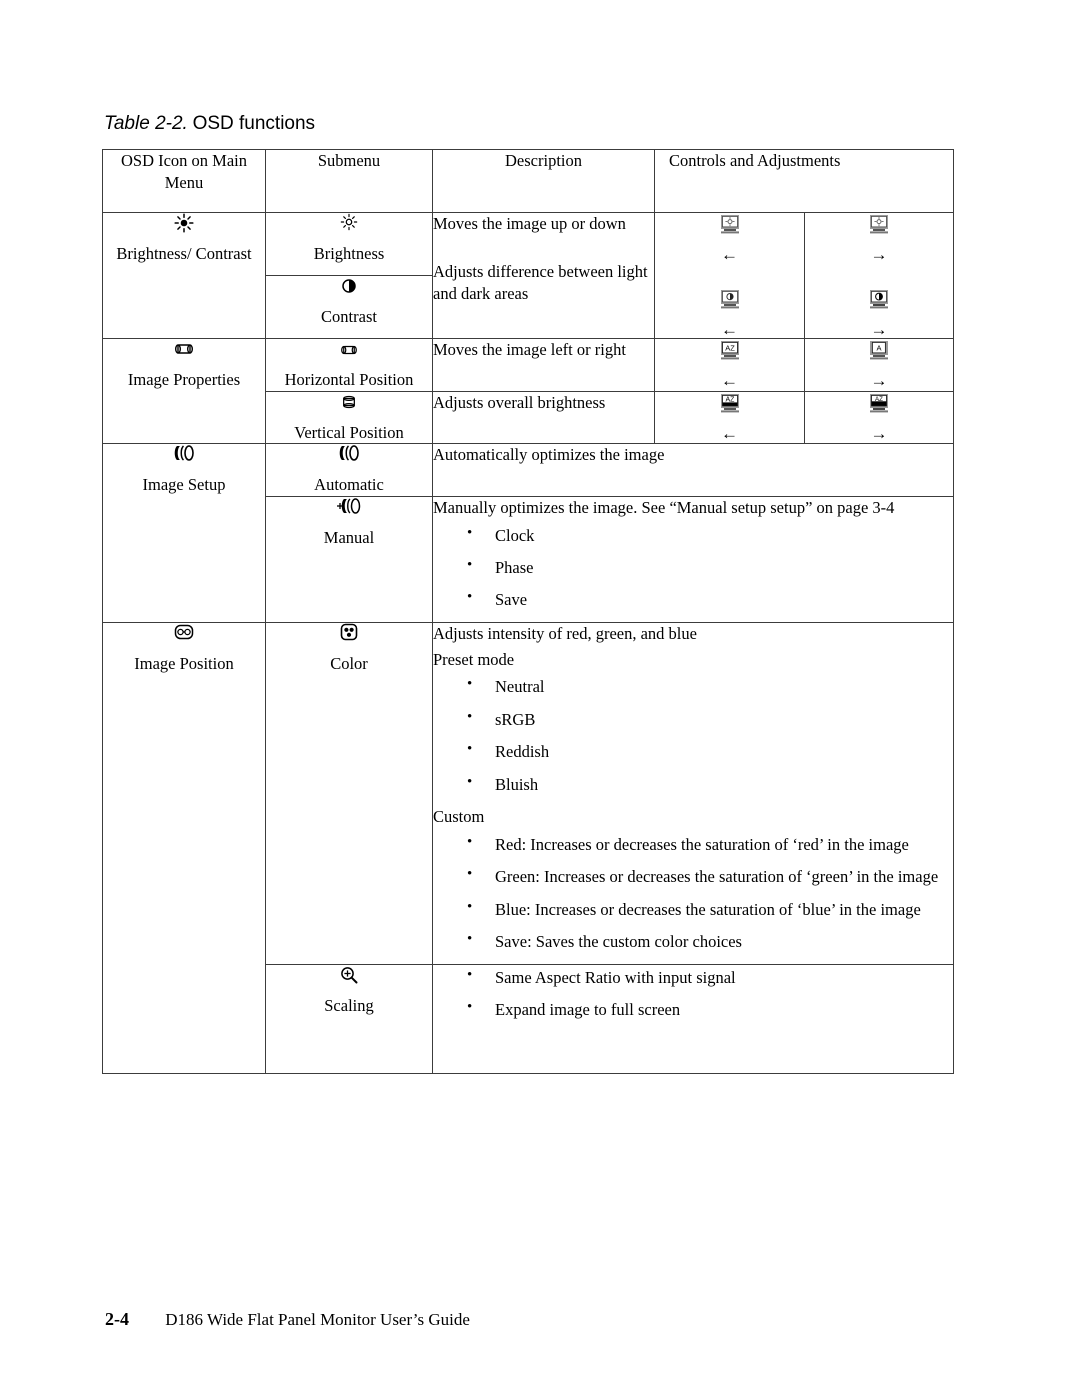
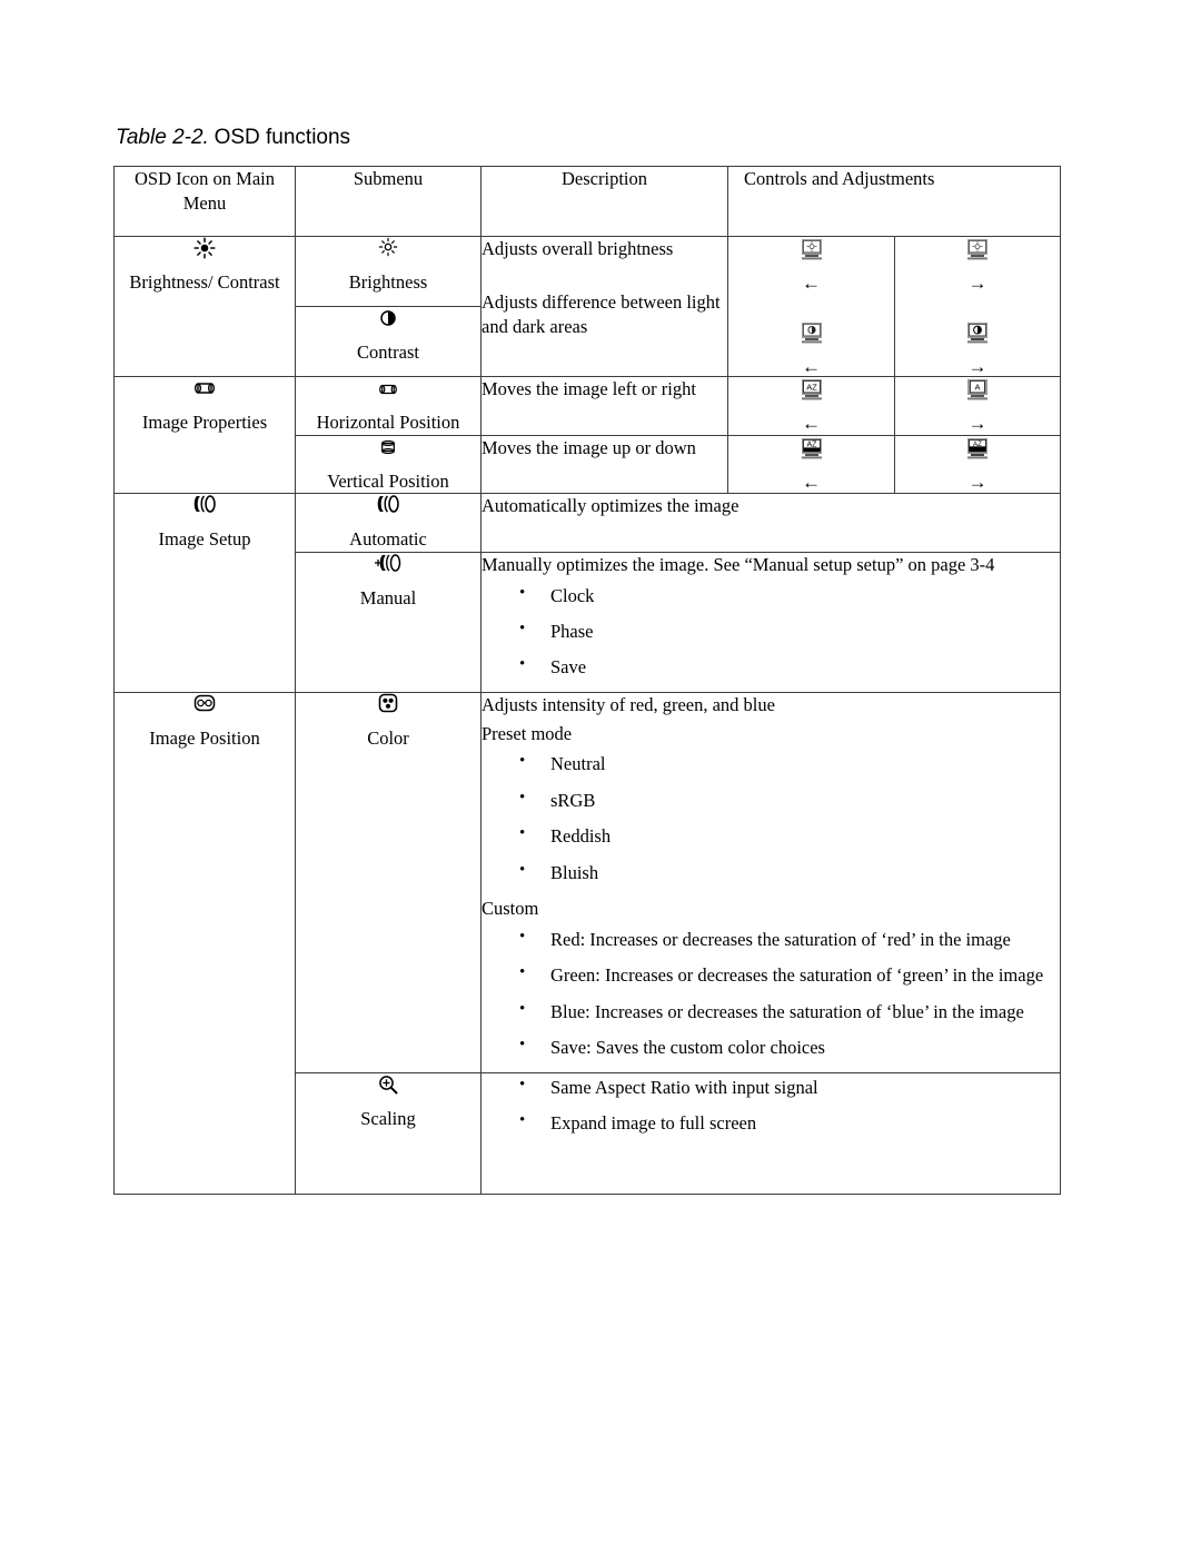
  Table 2-2. OSD functions
  OSD Icon on Main Menu	Submenu	Description	Controls and Adjustments
- Brightness/ Contrast	Brightness	Moves the image up or down Adjusts difference between light and dark areas	← ←	→ →
+ Brightness/ Contrast	Brightness	Adjusts overall brightness Adjusts difference between light and dark areas	← ←	→ →
  Contrast
  Image Properties	Horizontal Position	Moves the image left or right	AZ ←	A →
- Vertical Position	Adjusts overall brightness	←	→
+ Vertical Position	Moves the image up or down	←	→
  Image Setup	Automatic	Automatically optimizes the image
  Manual	Manually optimizes the image. See “Manual setup setup” on page 3-4 Clock Phase Save
  Image Position	Color	Adjusts intensity of red, green, and blue Preset mode Neutral sRGB Reddish Bluish Custom Red: Increases or decreases the saturation of ‘red’ in the image Green: Increases or decreases the saturation of ‘green’ in the image Blue: Increases or decreases the saturation of ‘blue’ in the image Save: Saves the custom color choices
  Scaling	Same Aspect Ratio with input signal Expand image to full screen
- 2-4 D186 Wide Flat Panel Monitor User’s Guide
